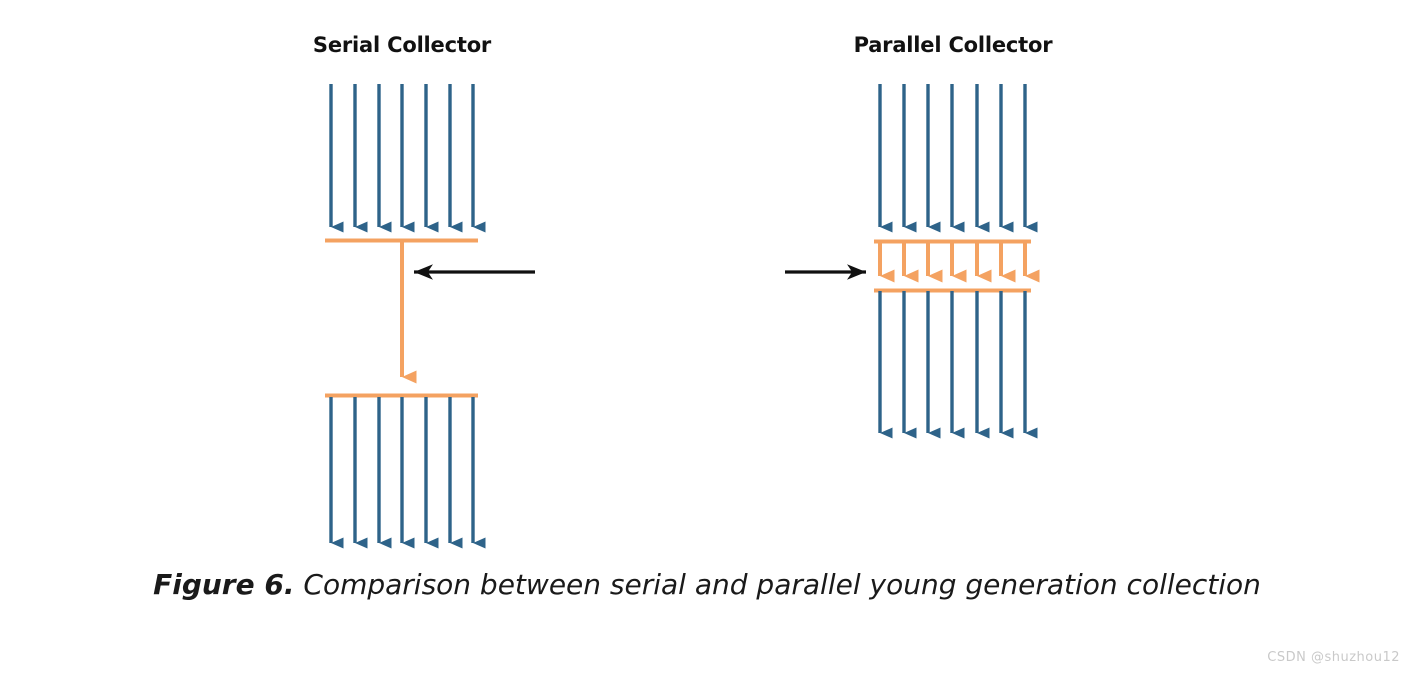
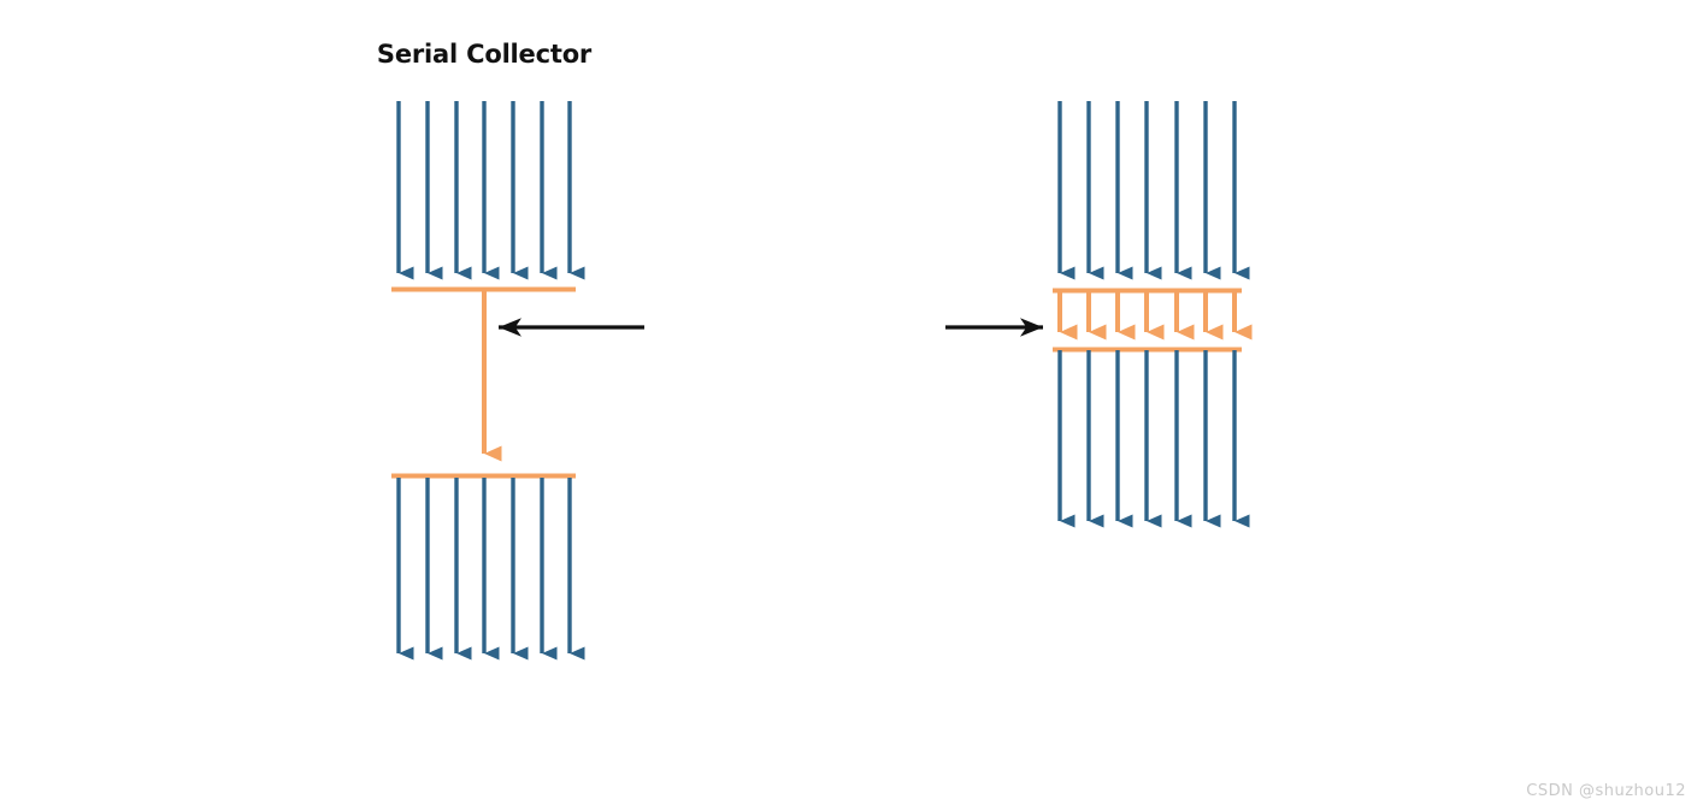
  Serial Collector
- Parallel Collector
- Figure 6. Comparison between serial and parallel young generation collection
  CSDN @shuzhou12
